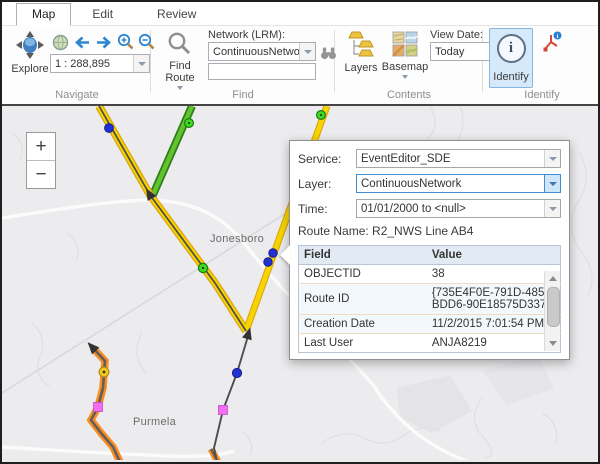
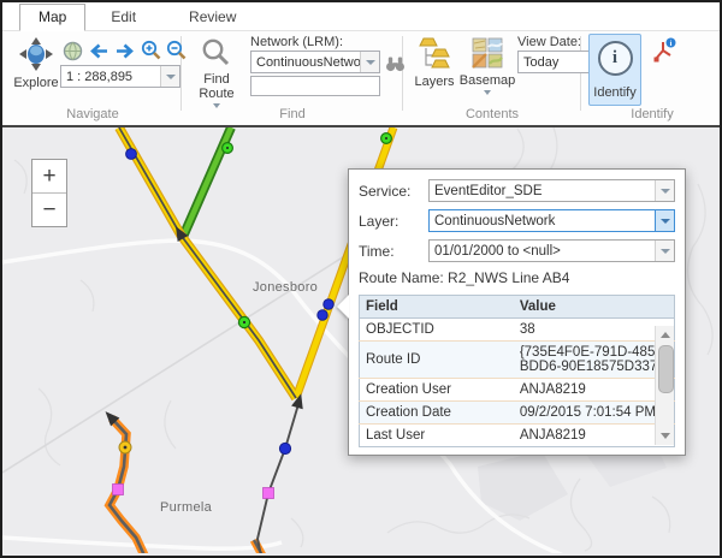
  Map
  Edit
  Review
  Explore
  1 : 288,895
  Navigate
  Find
  Route
  Network (LRM):
  ContinuousNetwo
  Find
  Layers
  Basemap
  View Date:
  Today
  Contents
  i
  Identify
  Identify
  Jonesboro
  Purmela
  +
  −
  Service:
  EventEditor_SDE
  Layer:
  ContinuousNetwork
  Time:
  01/01/2000 to <null>
  Route Name: R2_NWS Line AB4
  Field	Value
  OBJECTID	38
  Route ID	{735E4F0E-791D-485BDD6-90E18575D33
+ Creation User	ANJA8219
- Creation Date	11/2/2015 7:01:54 PM
+ Creation Date	09/2/2015 7:01:54 PM
  Last User	ANJA8219
